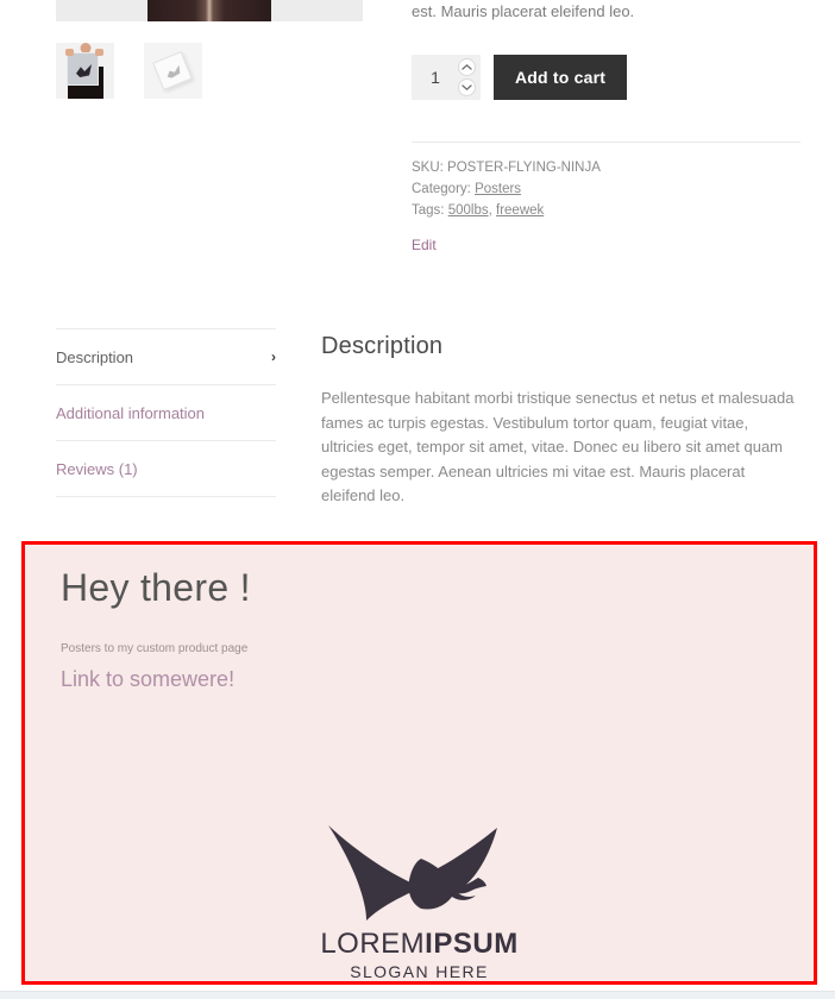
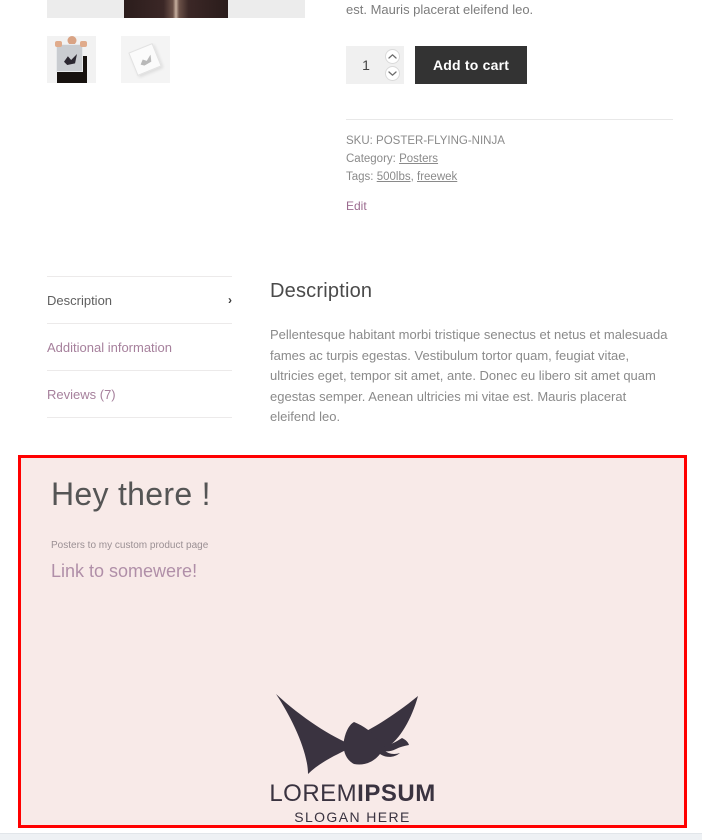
  est. Mauris placerat eleifend leo.
  1
  Add to cart
  SKU: POSTER-FLYING-NINJA
  Category: Posters
  Tags: 500lbs, freewek
  Edit
  Description
  ›
  Additional information
- Reviews (1)
+ Reviews (7)
  Description
- Pellentesque habitant morbi tristique senectus et netus et malesuada fames ac turpis egestas. Vestibulum tortor quam, feugiat vitae, ultricies eget, tempor sit amet, vitae. Donec eu libero sit amet quam egestas semper. Aenean ultricies mi vitae est. Mauris placerat eleifend leo.
+ Pellentesque habitant morbi tristique senectus et netus et malesuada fames ac turpis egestas. Vestibulum tortor quam, feugiat vitae, ultricies eget, tempor sit amet, ante. Donec eu libero sit amet quam egestas semper. Aenean ultricies mi vitae est. Mauris placerat eleifend leo.
  Hey there !
  Posters to my custom product page
  Link to somewere!
  LOREMIPSUM
  SLOGAN HERE
